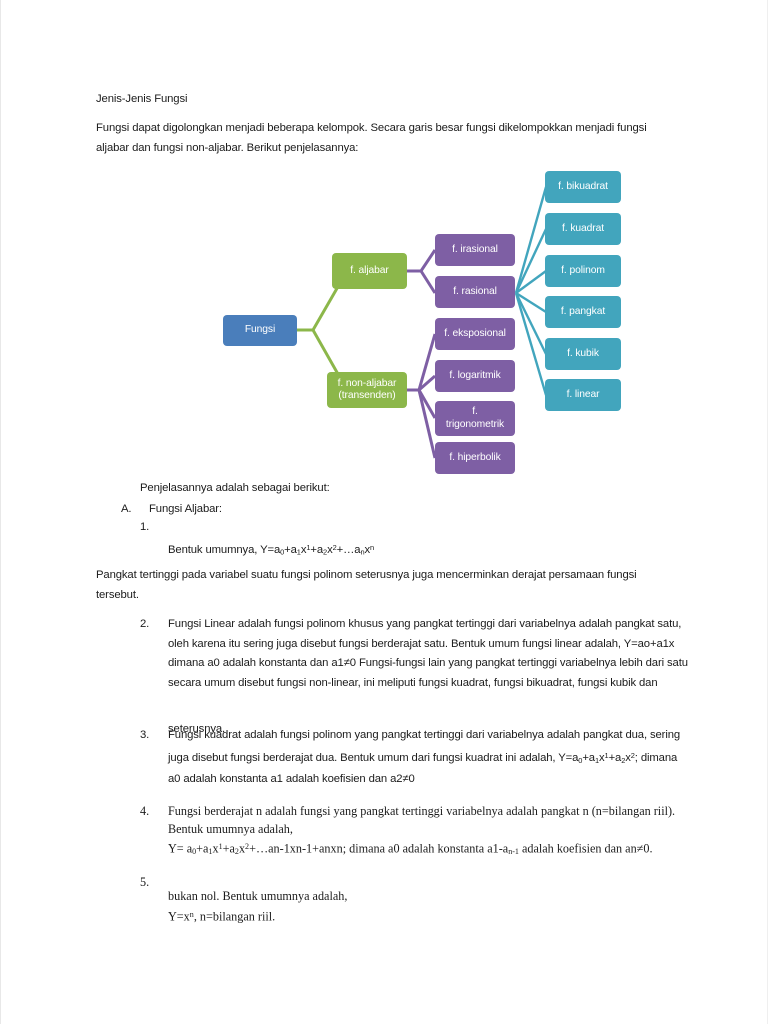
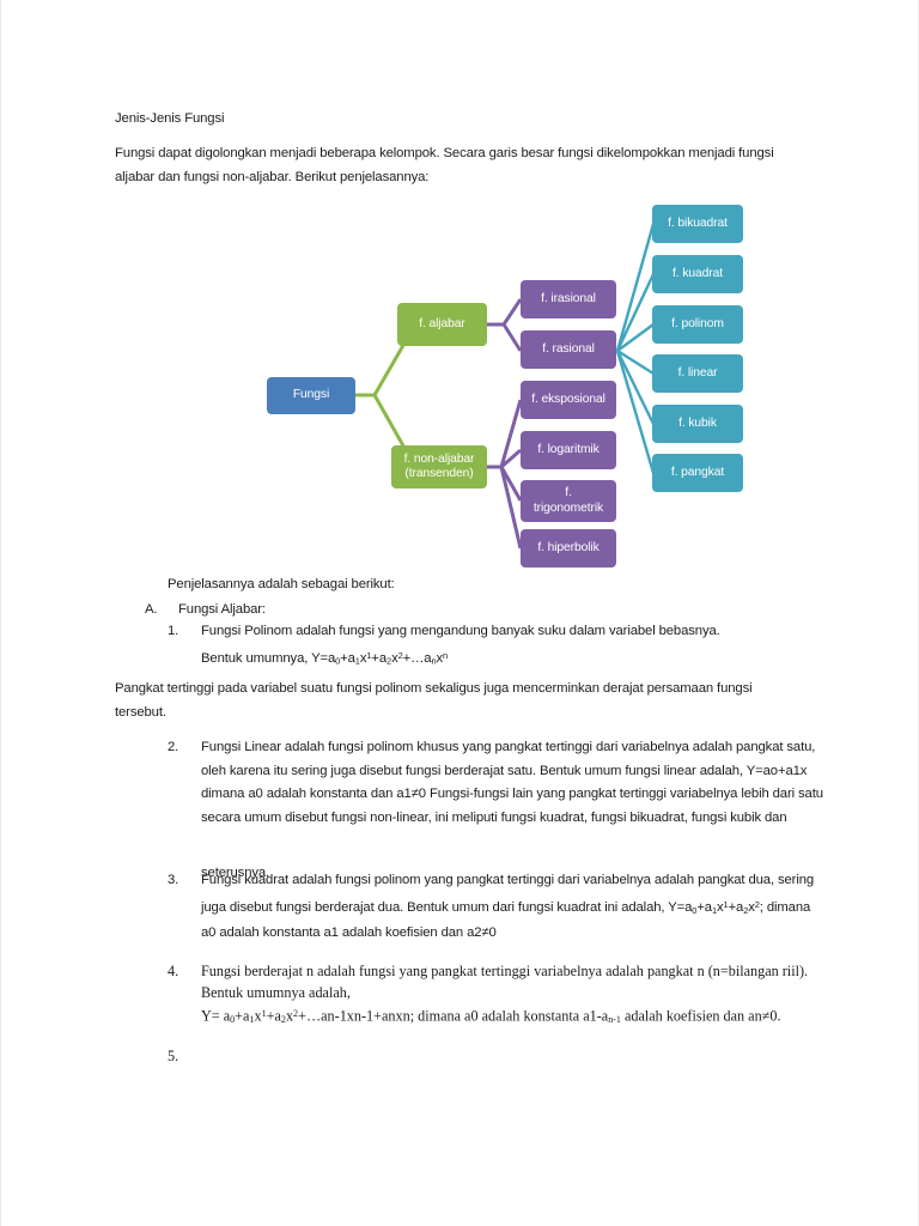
  Jenis-Jenis Fungsi
  Fungsi dapat digolongkan menjadi beberapa kelompok. Secara garis besar fungsi dikelompokkan menjadi fungsi aljabar dan fungsi non-aljabar. Berikut penjelasannya:
  Fungsi
  f. aljabar
  f. non-aljabar
  (transenden)
  f. irasional
  f. rasional
  f. eksposional
  f. logaritmik
  f.
  trigonometrik
  f. hiperbolik
  f. bikuadrat
  f. kuadrat
  f. polinom
- f. pangkat
+ f. linear
  f. kubik
- f. linear
+ f. pangkat
  Penjelasannya adalah sebagai berikut:
  A.
  Fungsi Aljabar:
  1.
+ Fungsi Polinom adalah fungsi yang mengandung banyak suku dalam variabel bebasnya.
  Bentuk umumnya, Y=a0+a1x1+a2x2+…anxn
- Pangkat tertinggi pada variabel suatu fungsi polinom seterusnya juga mencerminkan derajat persamaan fungsi tersebut.
+ Pangkat tertinggi pada variabel suatu fungsi polinom sekaligus juga mencerminkan derajat persamaan fungsi tersebut.
  2.
  Fungsi Linear adalah fungsi polinom khusus yang pangkat tertinggi dari variabelnya adalah pangkat satu, oleh karena itu sering juga disebut fungsi berderajat satu. Bentuk umum fungsi linear adalah, Y=ao+a1x dimana a0 adalah konstanta dan a1≠0 Fungsi-fungsi lain yang pangkat tertinggi variabelnya lebih dari satu secara umum disebut fungsi non-linear, ini meliputi fungsi kuadrat, fungsi bikuadrat, fungsi kubik dan
  seterusnya.
  3.
  Fungsi kuadrat adalah fungsi polinom yang pangkat tertinggi dari variabelnya adalah pangkat dua, sering juga disebut fungsi berderajat dua. Bentuk umum dari fungsi kuadrat ini adalah, Y=a0+a1x1+a2x2; dimana a0 adalah konstanta a1 adalah koefisien dan a2≠0
  4.
  Fungsi berderajat n adalah fungsi yang pangkat tertinggi variabelnya adalah pangkat n (n=bilangan riil). Bentuk umumnya adalah,
  Y= a0+a1x1+a2x2+…an-1xn-1+anxn; dimana a0 adalah konstanta a1-an-1 adalah koefisien dan an≠0.
  5.
- bukan nol. Bentuk umumnya adalah,
- Y=xn, n=bilangan riil.
